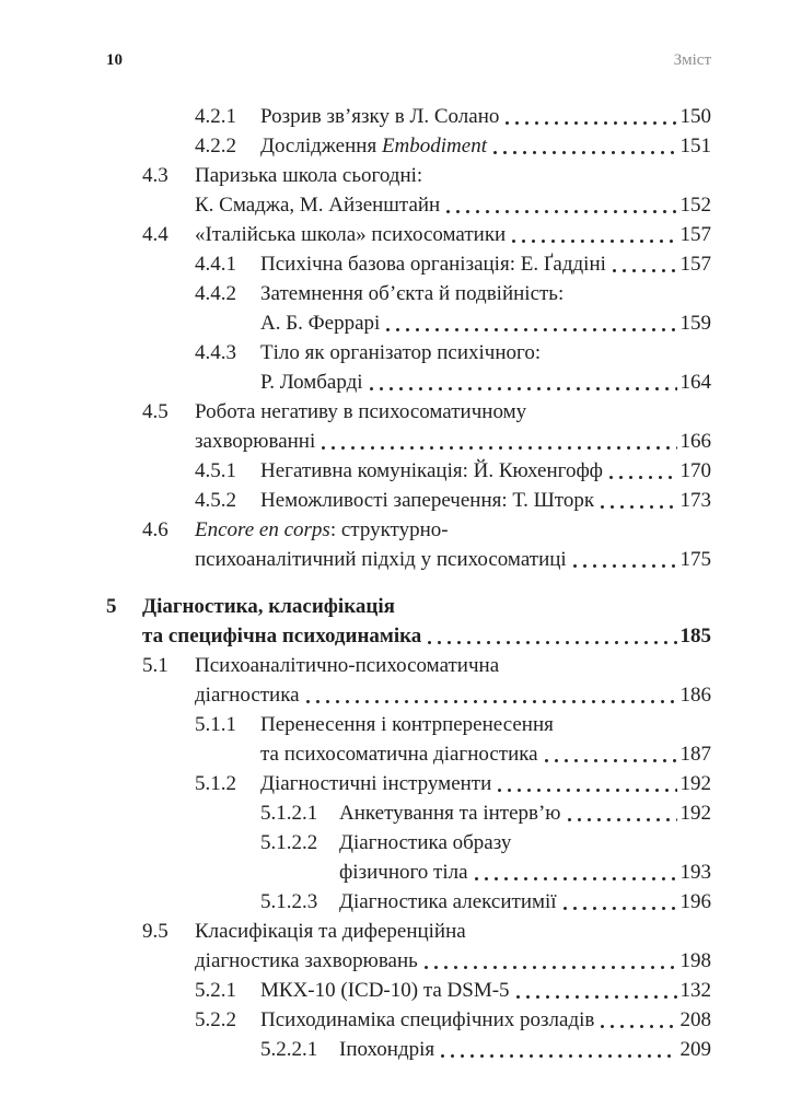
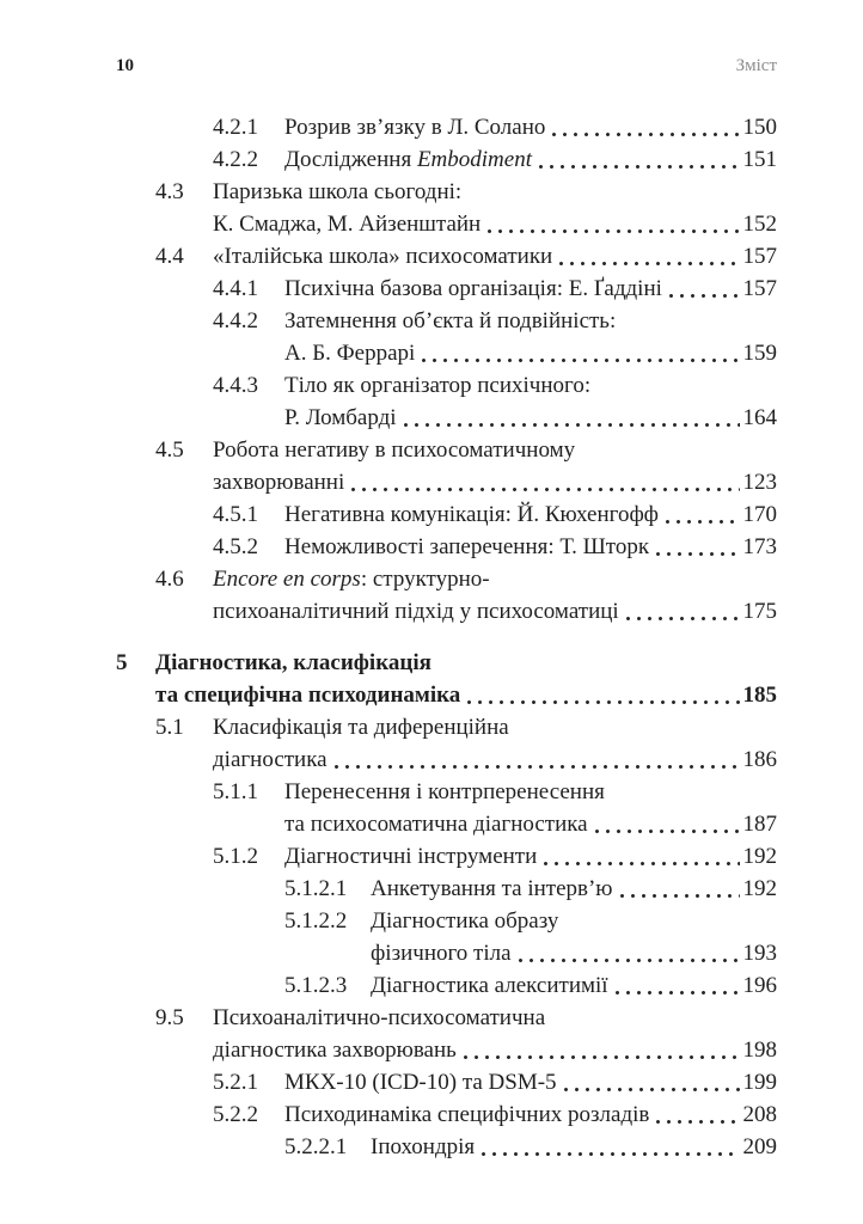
  10
  Зміст
  4.2.1
  Розрив зв’язку в Л. Солано
  150
  4.2.2
  Дослідження Embodiment
  151
  4.3
  Паризька школа сьогодні:
  К. Смаджа, М. Айзенштайн
  152
  4.4
  «Італійська школа» психосоматики
  157
  4.4.1
  Психічна базова організація: Е. Ґаддіні
  157
  4.4.2
  Затемнення об’єкта й подвійність:
  А. Б. Феррарі
  159
  4.4.3
  Тіло як організатор психічного:
  Р. Ломбарді
  164
  4.5
  Робота негативу в психосоматичному
  захворюванні
- 166
+ 123
  4.5.1
  Негативна комунікація: Й. Кюхенгофф
  170
  4.5.2
  Неможливості заперечення: Т. Шторк
  173
  4.6
  Encore en corps: структурно-
  психоаналітичний підхід у психосоматиці
  175
  5
  Діагностика, класифікація
  та специфічна психодинаміка
  185
  5.1
- Психоаналітично-психосоматична
+ Класифікація та диференційна
  діагностика
  186
  5.1.1
  Перенесення і контрперенесення
  та психосоматична діагностика
  187
  5.1.2
  Діагностичні інструменти
  192
  5.1.2.1
  Анкетування та інтерв’ю
  192
  5.1.2.2
  Діагностика образу
  фізичного тіла
  193
  5.1.2.3
  Діагностика алекситимії
  196
  9.5
- Класифікація та диференційна
+ Психоаналітично-психосоматична
  діагностика захворювань
  198
  5.2.1
  МКХ-10 (ICD-10) та DSM-5
- 132
+ 199
  5.2.2
  Психодинаміка специфічних розладів
  208
  5.2.2.1
  Іпохондрія
  209
